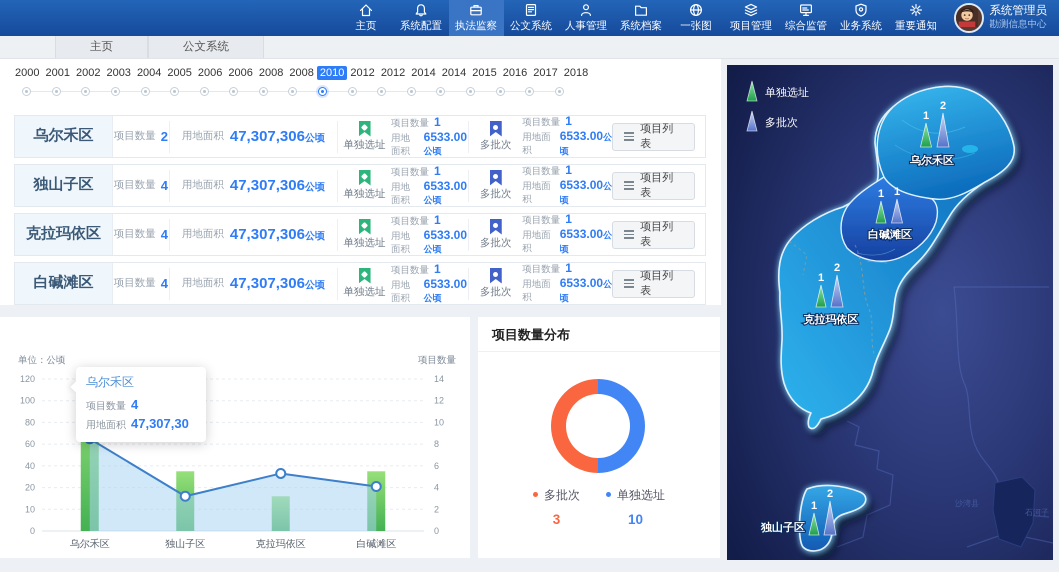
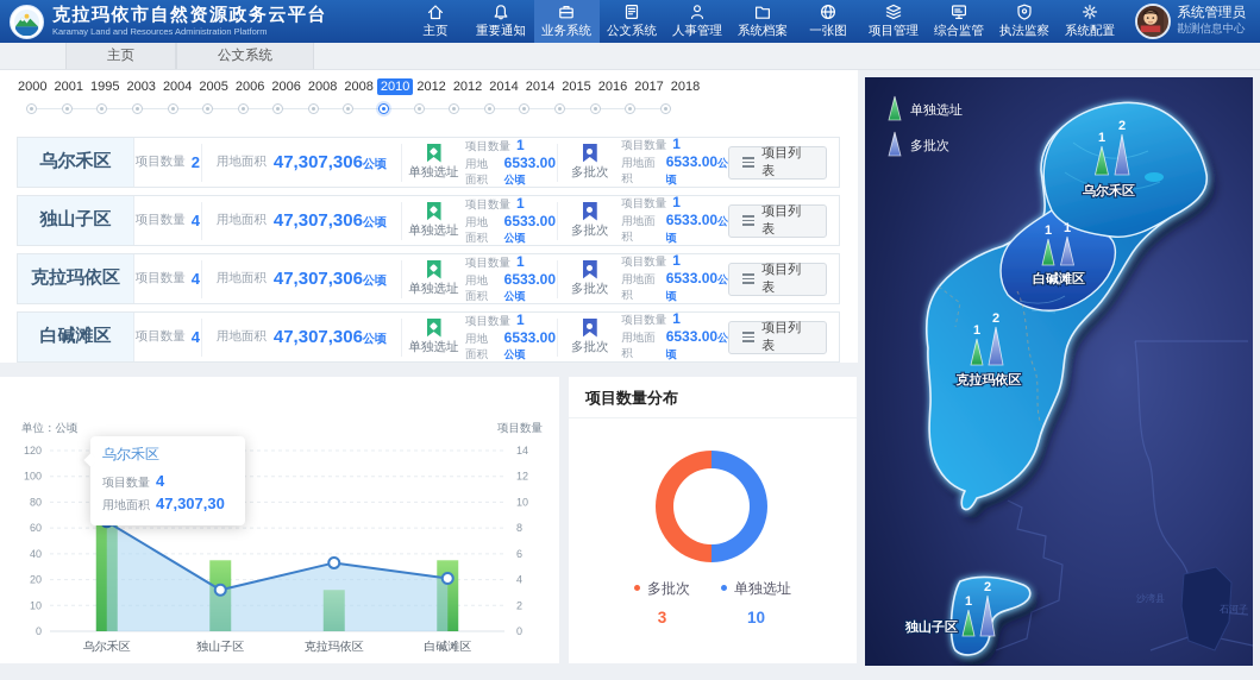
+ 克拉玛依市自然资源政务云平台
+ Karamay Land and Resources Administration Platform
  主页
- 系统配置
+ 重要通知
- 执法监察
+ 业务系统
  公文系统
  人事管理
  系统档案
  一张图
  项目管理
  综合监管
- 业务系统
+ 执法监察
- 重要通知
+ 系统配置
  系统管理员
  勘测信息中心
  主页
  公文系统
  2000
  2001
- 2002
+ 1995
  2003
  2004
  2005
  2006
  2006
  2008
  2008
  2010
  2012
  2012
  2014
  2014
  2015
  2016
  2017
  2018
  乌尔禾区
  项目数量
  2
  用地面积
  47,307,306公顷
  单独选址
  项目数量
  1
  用地面积
  6533.00公顷
  多批次
  项目数量
  1
  用地面积
  6533.00公顷
  项目列表
  独山子区
  项目数量
  4
  用地面积
  47,307,306公顷
  单独选址
  项目数量
  1
  用地面积
  6533.00公顷
  多批次
  项目数量
  1
  用地面积
  6533.00公顷
  项目列表
  克拉玛依区
  项目数量
  4
  用地面积
  47,307,306公顷
  单独选址
  项目数量
  1
  用地面积
  6533.00公顷
  多批次
  项目数量
  1
  用地面积
  6533.00公顷
  项目列表
  白碱滩区
  项目数量
  4
  用地面积
  47,307,306公顷
  单独选址
  项目数量
  1
  用地面积
  6533.00公顷
  多批次
  项目数量
  1
  用地面积
  6533.00公顷
  项目列表
  单位：公顷
  项目数量
  0
  0
  10
  2
  20
  4
  40
  6
  60
  8
  80
  10
  100
  12
  120
  14
  乌尔禾区
  独山子区
  克拉玛依区
  白碱滩区
  乌尔禾区
  项目数量
  4
  用地面积
  47,307,30
  项目数量分布
  多批次
  3
  单独选址
  10
  沙湾县
  石河子
  1
  2
  乌尔禾区
  1
  1
  白碱滩区
  1
  2
  克拉玛依区
  1
  2
  独山子区
  单独选址
  多批次
